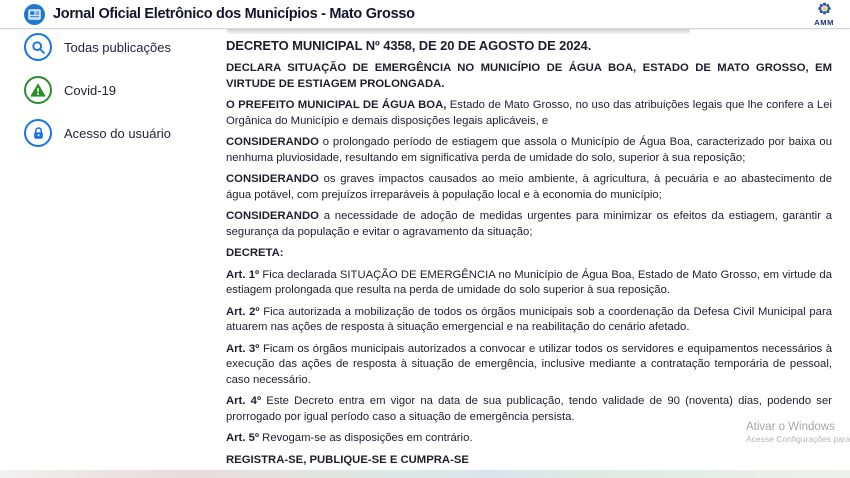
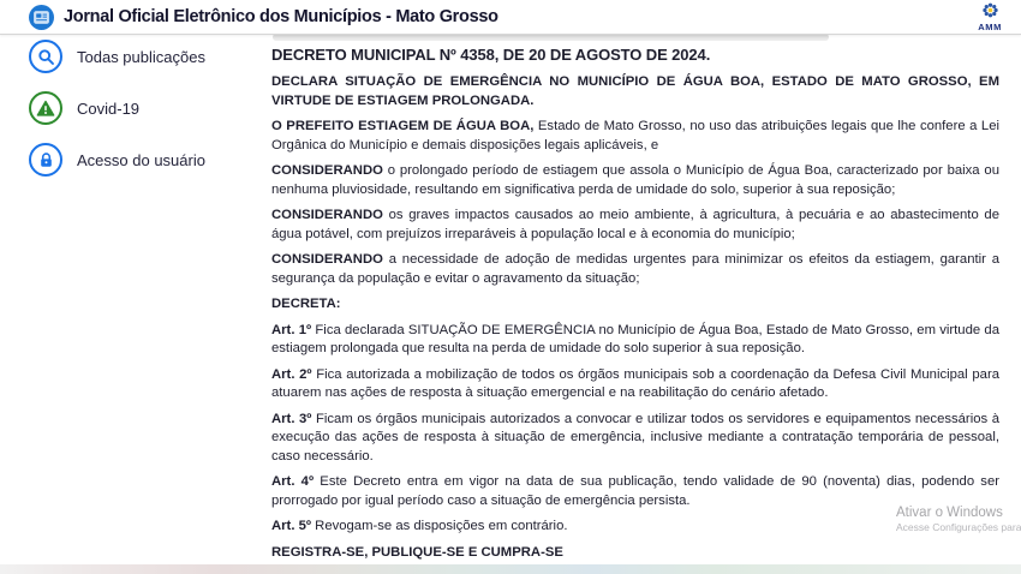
  Jornal Oficial Eletrônico dos Municípios - Mato Grosso
  AMM
  Todas publicações
  Covid-19
  Acesso do usuário
  DECRETO MUNICIPAL Nº 4358, DE 20 DE AGOSTO DE 2024.
  DECLARA SITUAÇÃO DE EMERGÊNCIA NO MUNICÍPIO DE ÁGUA BOA, ESTADO DE MATO GROSSO, EM VIRTUDE DE ESTIAGEM PROLONGADA.
- O PREFEITO MUNICIPAL DE ÁGUA BOA, Estado de Mato Grosso, no uso das atribuições legais que lhe confere a Lei Orgânica do Município e demais disposições legais aplicáveis, e
+ O PREFEITO ESTIAGEM DE ÁGUA BOA, Estado de Mato Grosso, no uso das atribuições legais que lhe confere a Lei Orgânica do Município e demais disposições legais aplicáveis, e
  CONSIDERANDO o prolongado período de estiagem que assola o Município de Água Boa, caracterizado por baixa ou nenhuma pluviosidade, resultando em significativa perda de umidade do solo, superior à sua reposição;
  CONSIDERANDO os graves impactos causados ao meio ambiente, à agricultura, à pecuária e ao abastecimento de água potável, com prejuízos irreparáveis à população local e à economia do município;
  CONSIDERANDO a necessidade de adoção de medidas urgentes para minimizar os efeitos da estiagem, garantir a segurança da população e evitar o agravamento da situação;
  DECRETA:
  Art. 1º Fica declarada SITUAÇÃO DE EMERGÊNCIA no Município de Água Boa, Estado de Mato Grosso, em virtude da estiagem prolongada que resulta na perda de umidade do solo superior à sua reposição.
  Art. 2º Fica autorizada a mobilização de todos os órgãos municipais sob a coordenação da Defesa Civil Municipal para atuarem nas ações de resposta à situação emergencial e na reabilitação do cenário afetado.
  Art. 3º Ficam os órgãos municipais autorizados a convocar e utilizar todos os servidores e equipamentos necessários à execução das ações de resposta à situação de emergência, inclusive mediante a contratação temporária de pessoal, caso necessário.
  Art. 4º Este Decreto entra em vigor na data de sua publicação, tendo validade de 90 (noventa) dias, podendo ser prorrogado por igual período caso a situação de emergência persista.
  Art. 5º Revogam-se as disposições em contrário.
  REGISTRA-SE, PUBLIQUE-SE E CUMPRA-SE
  Ativar o Windows
  Acesse Configurações para
